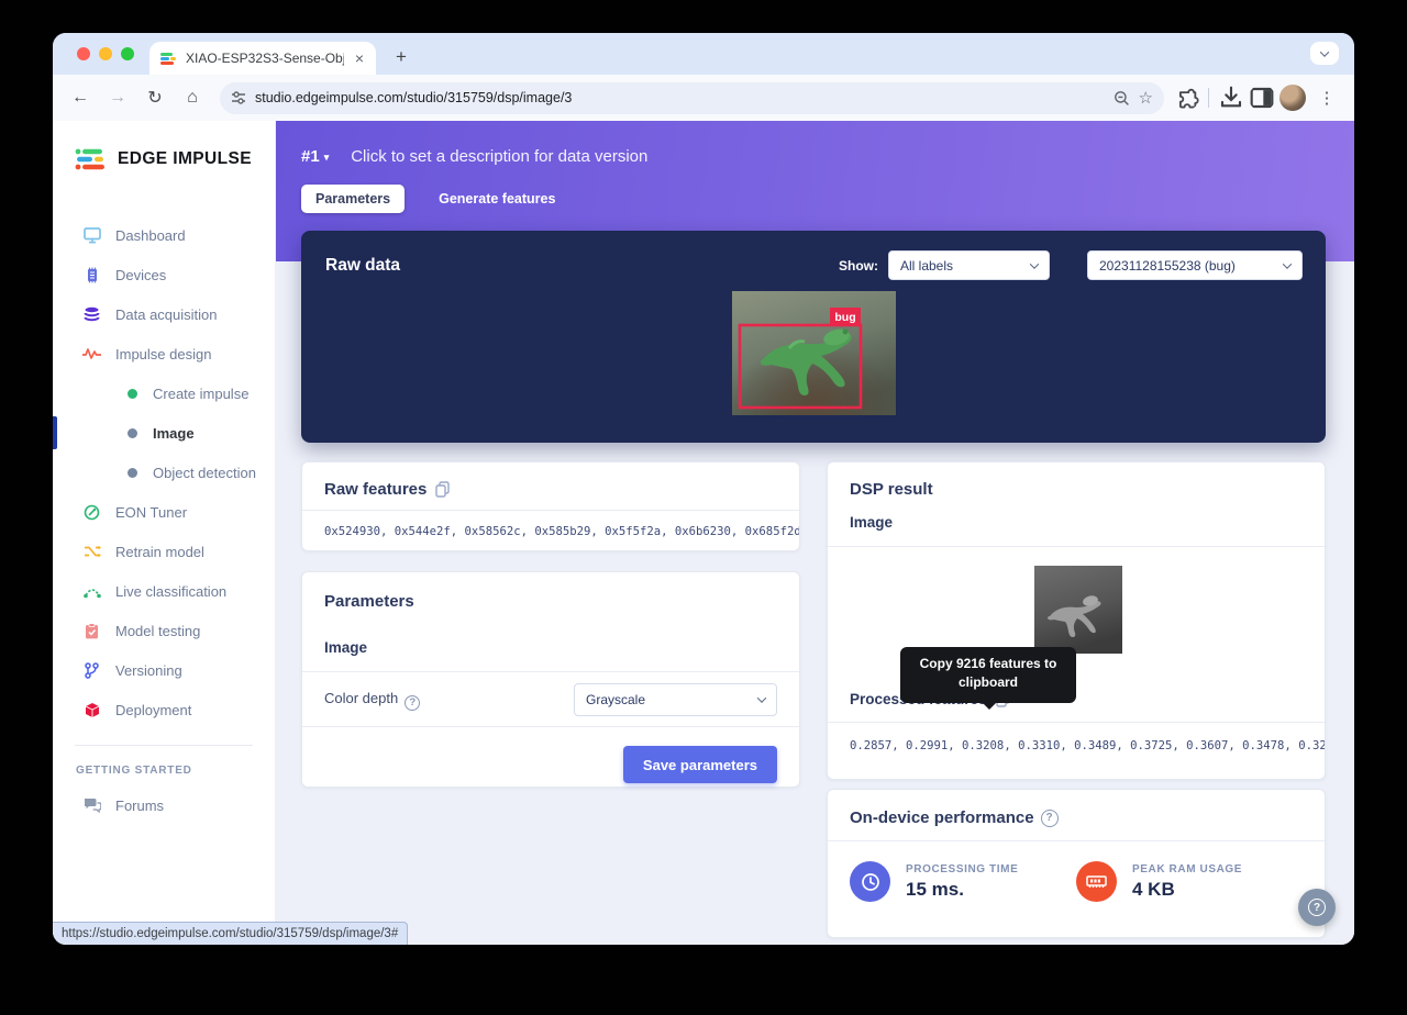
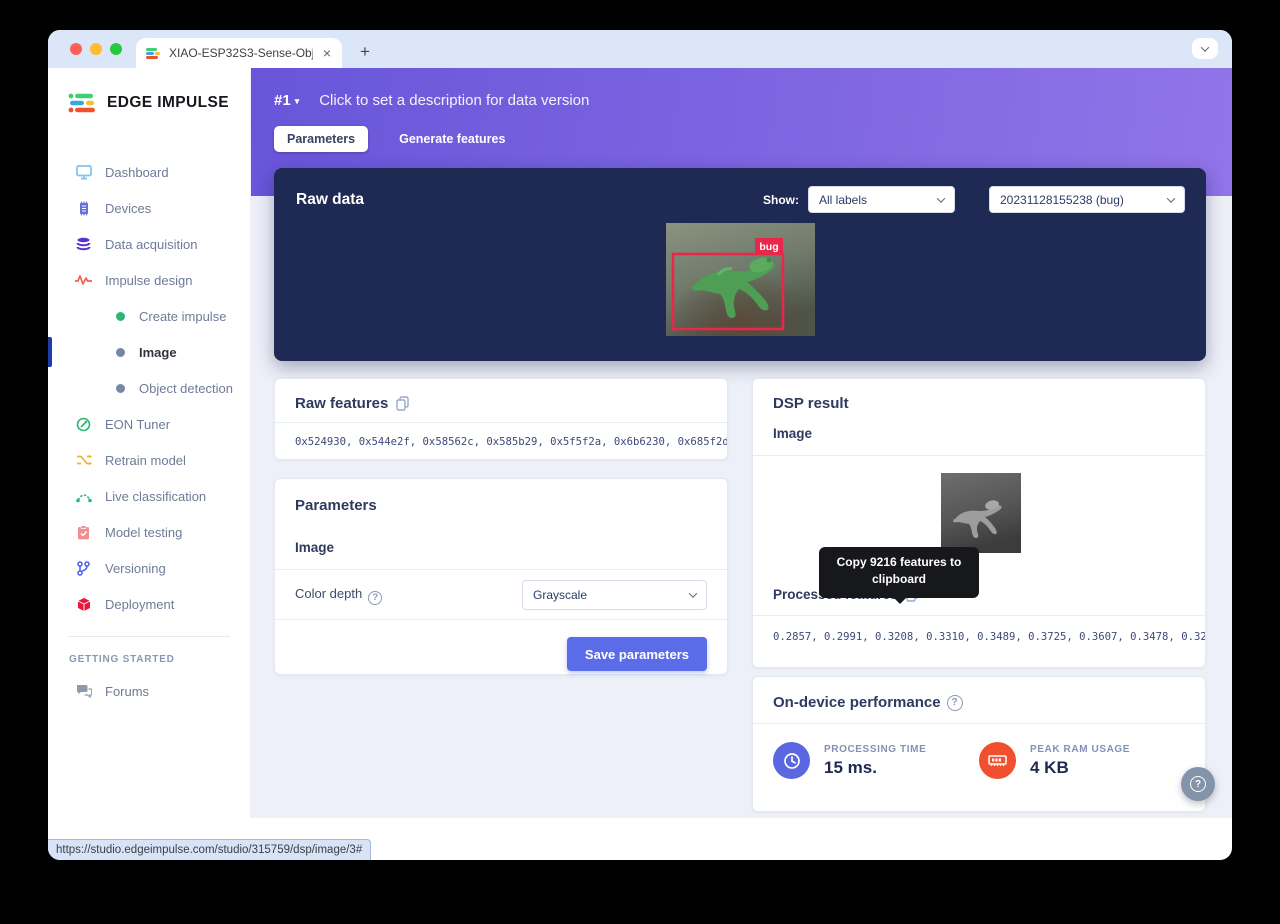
  XIAO-ESP32S3-Sense-Ob
  ×
  +
- ←
- →
- ↻
- ⌂
- studio.edgeimpulse.com/studio/315759/dsp/image/3
- ☆
- ⋮
  EDGE IMPULSE
  Dashboard
  Devices
  Data acquisition
  Impulse design
  Create impulse
  Image
  Object detection
  EON Tuner
  Retrain model
  Live classification
  Model testing
  Versioning
  Deployment
  GETTING STARTED
  Forums
  #1
  ▾
  Click to set a description for data version
  Parameters
  Generate features
  Raw data
  Show:
  All labels
  20231128155238 (bug)
  bug
  Raw features
  0x524930, 0x544e2f, 0x58562c, 0x585b29, 0x5f5f2a, 0x6b6230, 0x685f2d
  Parameters
  Image
  Color depth ?
  Grayscale
  Save parameters
  DSP result
  Image
  Copy 9216 features to clipboard
  0.2857, 0.2991, 0.3208, 0.3310, 0.3489, 0.3725, 0.3607, 0.3478, 0.32
  On-device performance
  ?
  PROCESSING TIME
  15 ms.
  PEAK RAM USAGE
  4 KB
  ?
  https://studio.edgeimpulse.com/studio/315759/dsp/image/3#
